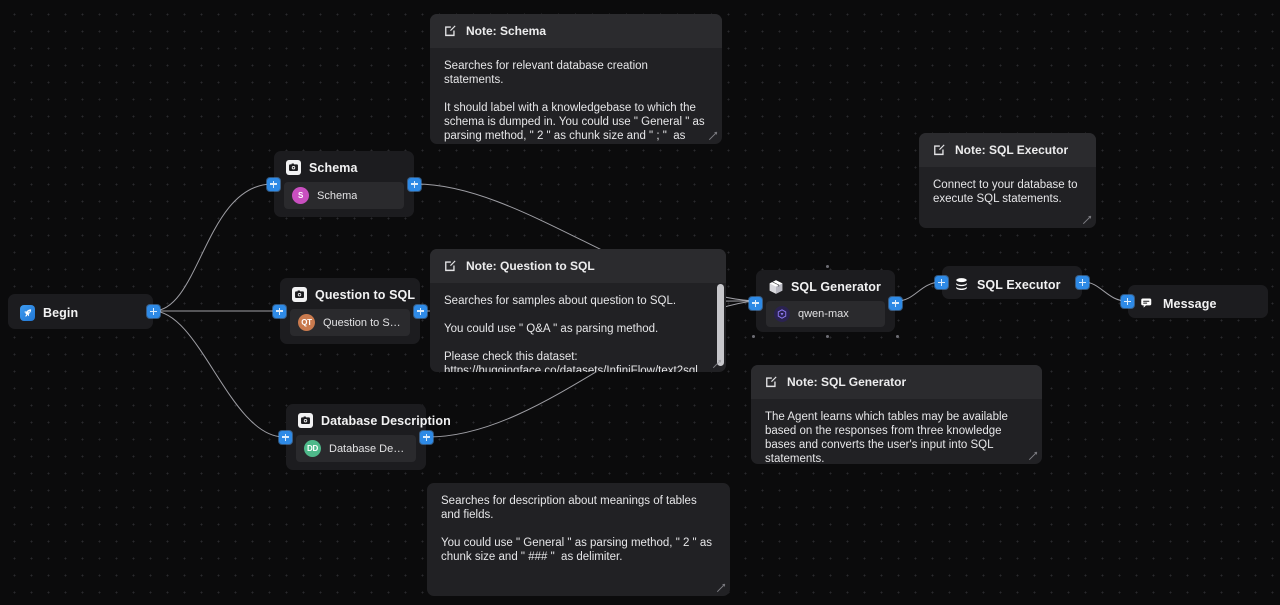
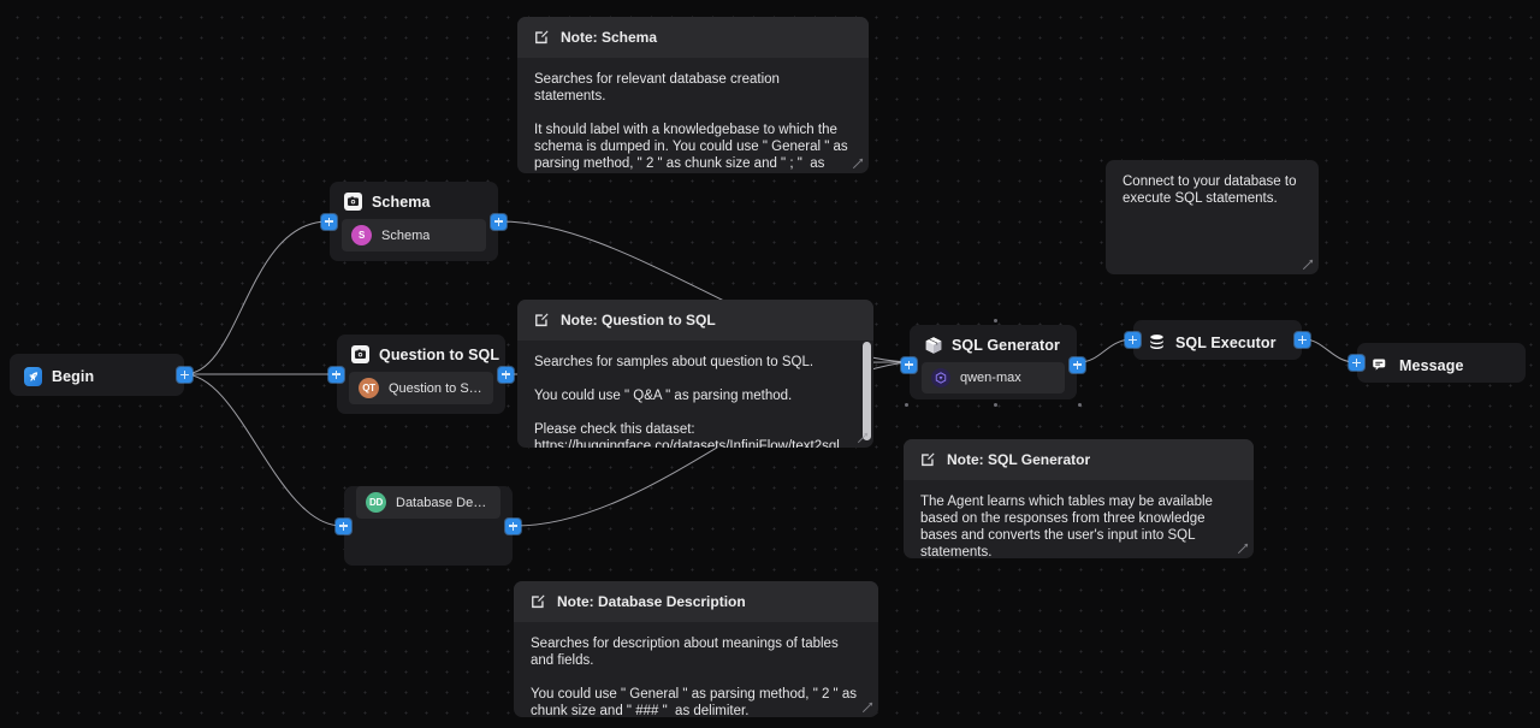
  Begin
  Schema
  S
  Schema
  Question to SQL
  QT
  Question to SQL
- Database Description
  DD
  SQL Generator
  qwen-max
  SQL Executor
  Message
  Note: Schema
  Searches for relevant database creation statements.
  It should label with a knowledgebase to which the schema is dumped in. You could use " General " as parsing method, " 2 " as chunk size and " ; " as
  Note: Question to SQL
  Searches for samples about question to SQL.
  You could use " Q&A " as parsing method.
  Please check this dataset:
  https://huggingface.co/datasets/InfiniFlow/text2sql
+ Note: Database Description
  Searches for description about meanings of tables and fields.
  You could use " General " as parsing method, " 2 " as chunk size and " ### " as delimiter.
- Note: SQL Executor
  Connect to your database to execute SQL statements.
  Note: SQL Generator
  The Agent learns which tables may be available based on the responses from three knowledge bases and converts the user's input into SQL statements.
